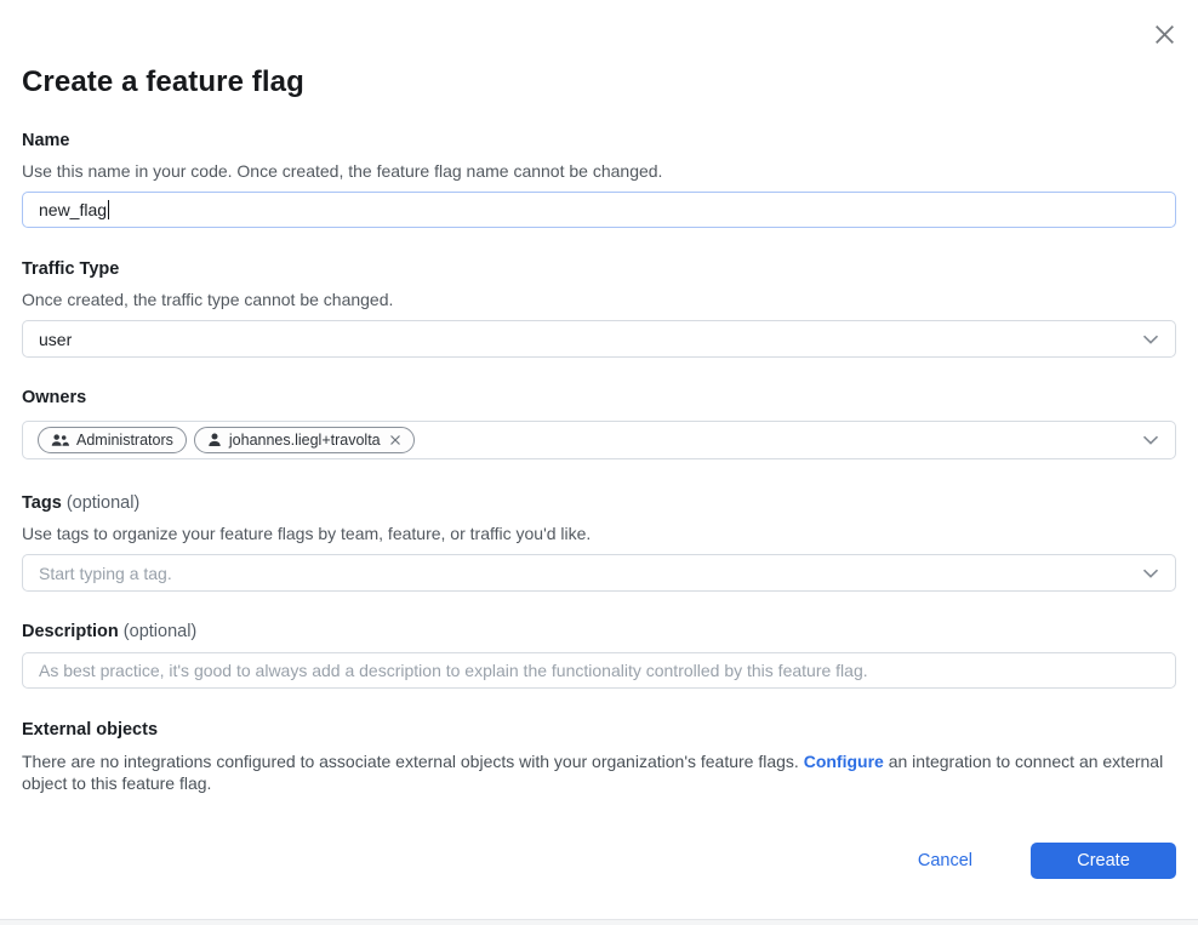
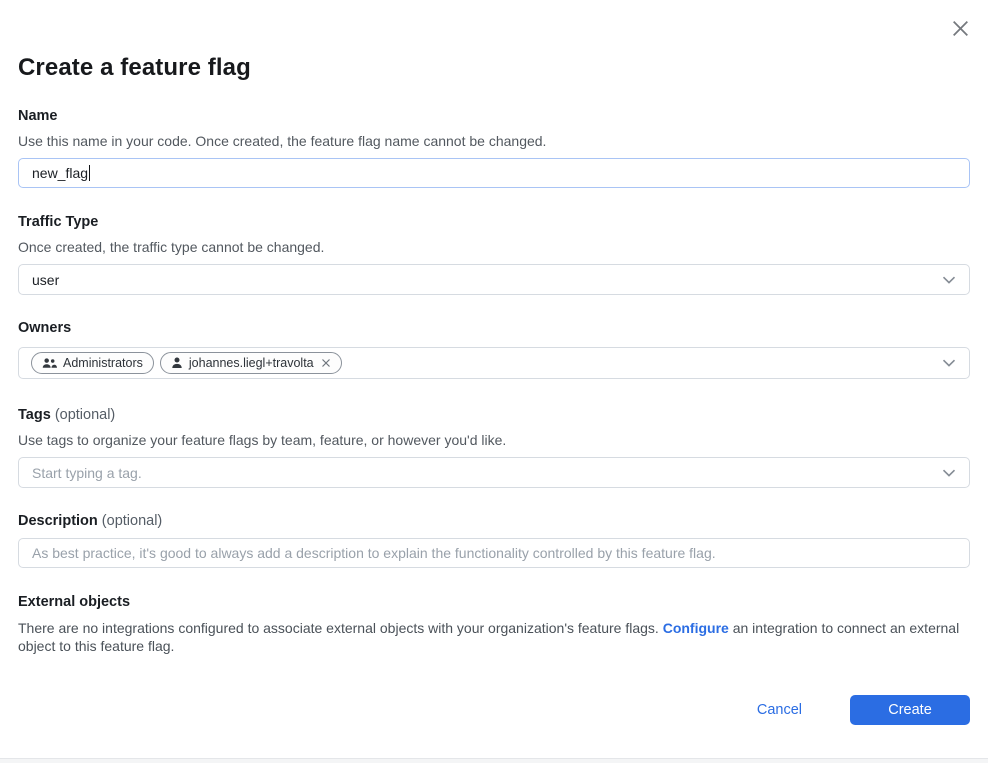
  Create a feature flag
  Name
  Use this name in your code. Once created, the feature flag name cannot be changed.
  new_flag
  Traffic Type
  Once created, the traffic type cannot be changed.
  user
  Owners
  Administrators
  johannes.liegl+travolta
  Tags (optional)
- Use tags to organize your feature flags by team, feature, or traffic you'd like.
+ Use tags to organize your feature flags by team, feature, or however you'd like.
  Start typing a tag.
  Description (optional)
  As best practice, it's good to always add a description to explain the functionality controlled by this feature flag.
  External objects
  There are no integrations configured to associate external objects with your organization's feature flags. Configure an integration to connect an external object to this feature flag.
  Cancel
  Create
